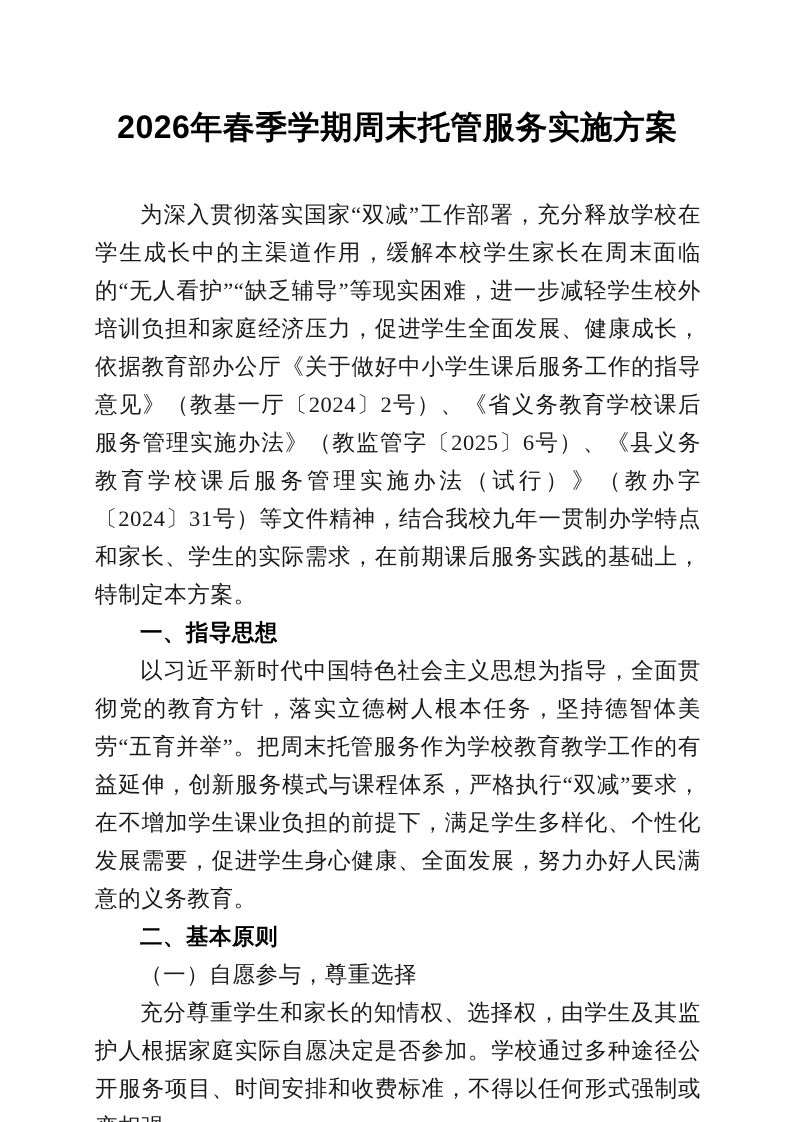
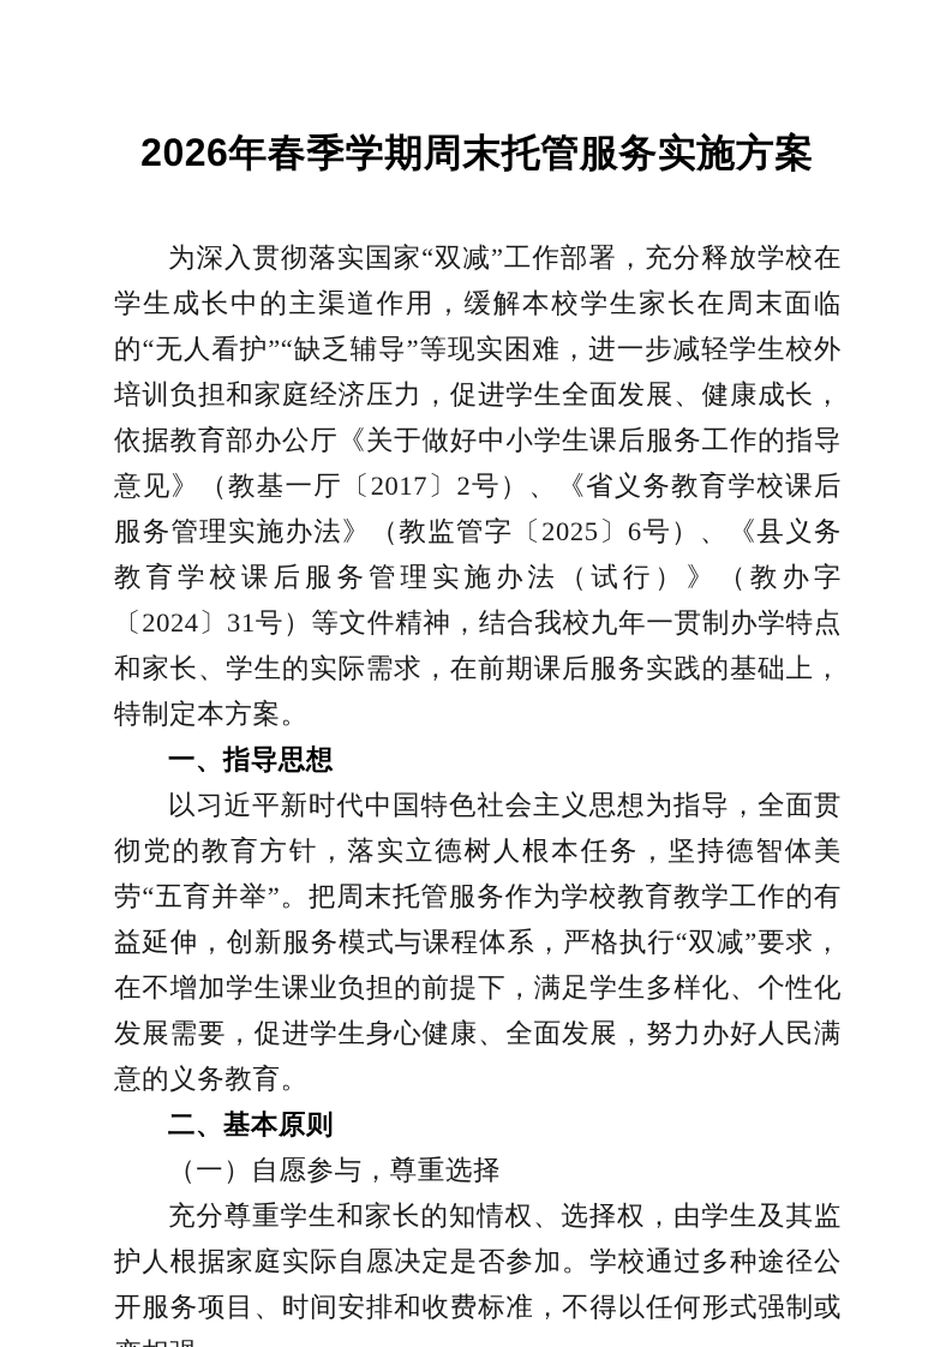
  2026年春季学期周末托管服务实施方案
- 为深入贯彻落实国家“双减”工作部署，充分释放学校在学生成长中的主渠道作用，缓解本校学生家长在周末面临的“无人看护”“缺乏辅导”等现实困难，进一步减轻学生校外培训负担和家庭经济压力，促进学生全面发展、健康成长，依据教育部办公厅《关于做好中小学生课后服务工作的指导意见》（教基一厅〔2024〕2号）、《省义务教育学校课后服务管理实施办法》（教监管字〔2025〕6号）、《县义务教育学校课后服务管理实施办法（试行）》（教办字〔2024〕31号）等文件精神，结合我校九年一贯制办学特点和家长、学生的实际需求，在前期课后服务实践的基础上，特制定本方案。
+ 为深入贯彻落实国家“双减”工作部署，充分释放学校在学生成长中的主渠道作用，缓解本校学生家长在周末面临的“无人看护”“缺乏辅导”等现实困难，进一步减轻学生校外培训负担和家庭经济压力，促进学生全面发展、健康成长，依据教育部办公厅《关于做好中小学生课后服务工作的指导意见》（教基一厅〔2017〕2号）、《省义务教育学校课后服务管理实施办法》（教监管字〔2025〕6号）、《县义务教育学校课后服务管理实施办法（试行）》（教办字〔2024〕31号）等文件精神，结合我校九年一贯制办学特点和家长、学生的实际需求，在前期课后服务实践的基础上，特制定本方案。
  一、指导思想
  以习近平新时代中国特色社会主义思想为指导，全面贯彻党的教育方针，落实立德树人根本任务，坚持德智体美劳“五育并举”。把周末托管服务作为学校教育教学工作的有益延伸，创新服务模式与课程体系，严格执行“双减”要求，在不增加学生课业负担的前提下，满足学生多样化、个性化发展需要，促进学生身心健康、全面发展，努力办好人民满意的义务教育。
  二、基本原则
  （一）自愿参与，尊重选择
  充分尊重学生和家长的知情权、选择权，由学生及其监护人根据家庭实际自愿决定是否参加。学校通过多种途径公开服务项目、时间安排和收费标准，不得以任何形式强制或
